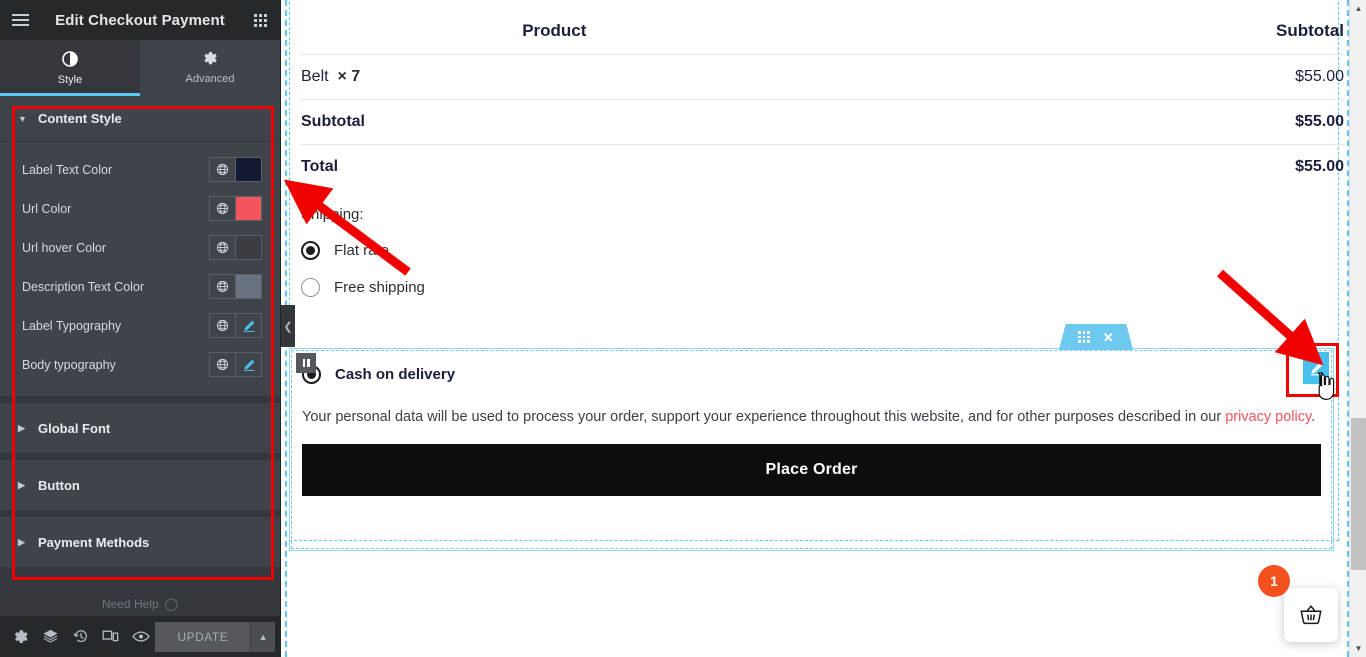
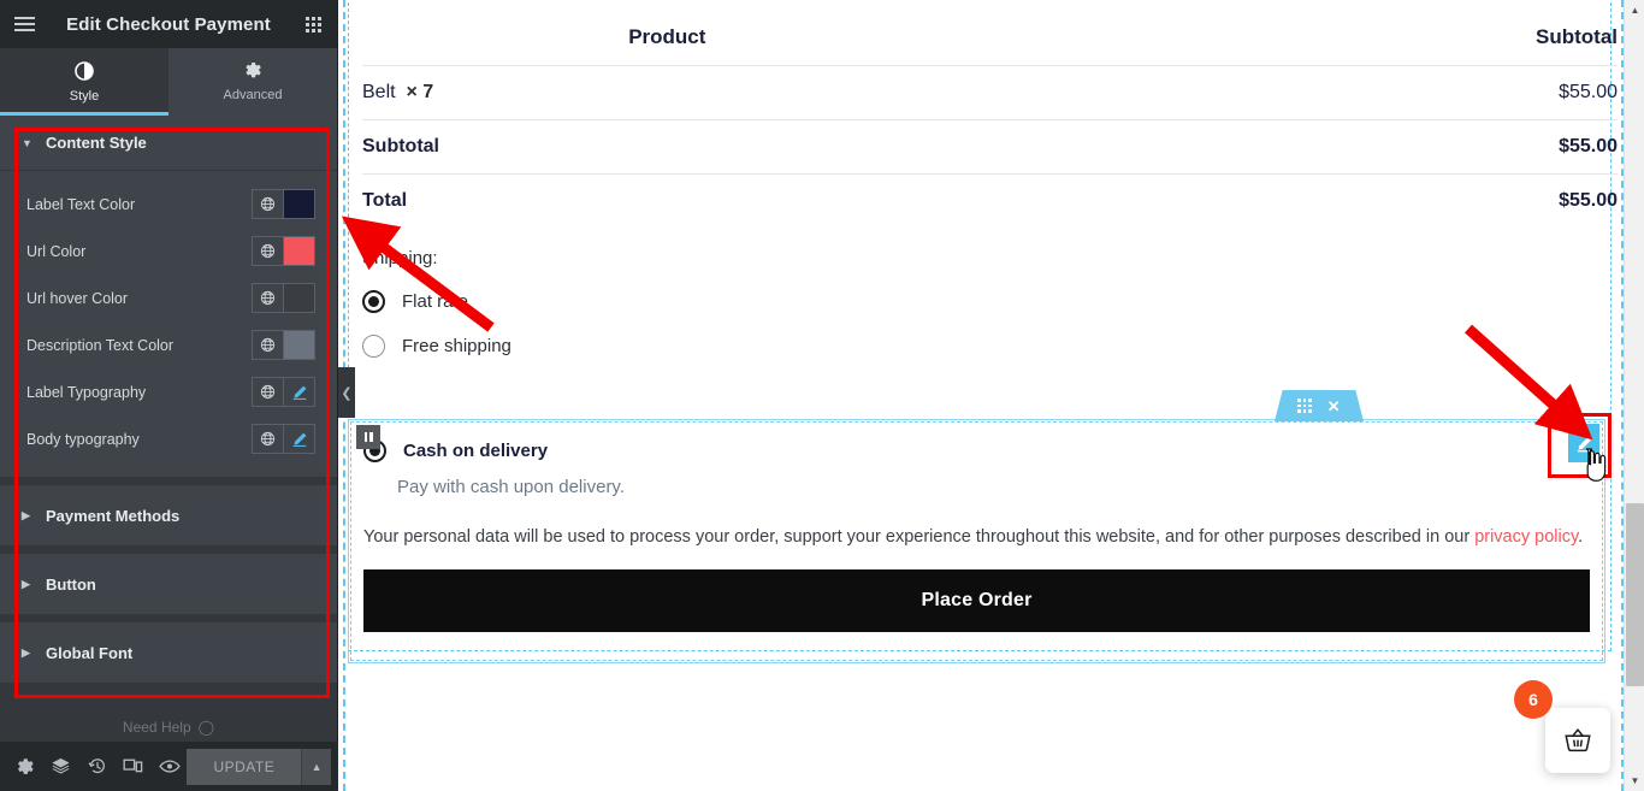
  Edit Checkout Payment
  Style
  Advanced
  ▼
  Content Style
  Label Text Color
  Url Color
  Url hover Color
  Description Text Color
  Label Typography
  Body typography
  ▶
- Global Font
+ Payment Methods
  ▶
  Button
  ▶
- Payment Methods
+ Global Font
  Need Help
  ◯
  UPDATE
  ▲
  ❮
  Product	Subtotal
  Belt × 7	$55.00
  Subtotal	$55.00
  Total	$55.00
  Shiing:
  Free shipping
  Cash on delivery
+ Pay with cash upon delivery.
  Your personal data will be used to process your order, support your experience throughout this website, and for other purposes described in our privacy policy.
  Place Order
  ✕
- 1
+ 6
  ▲
  ▼
